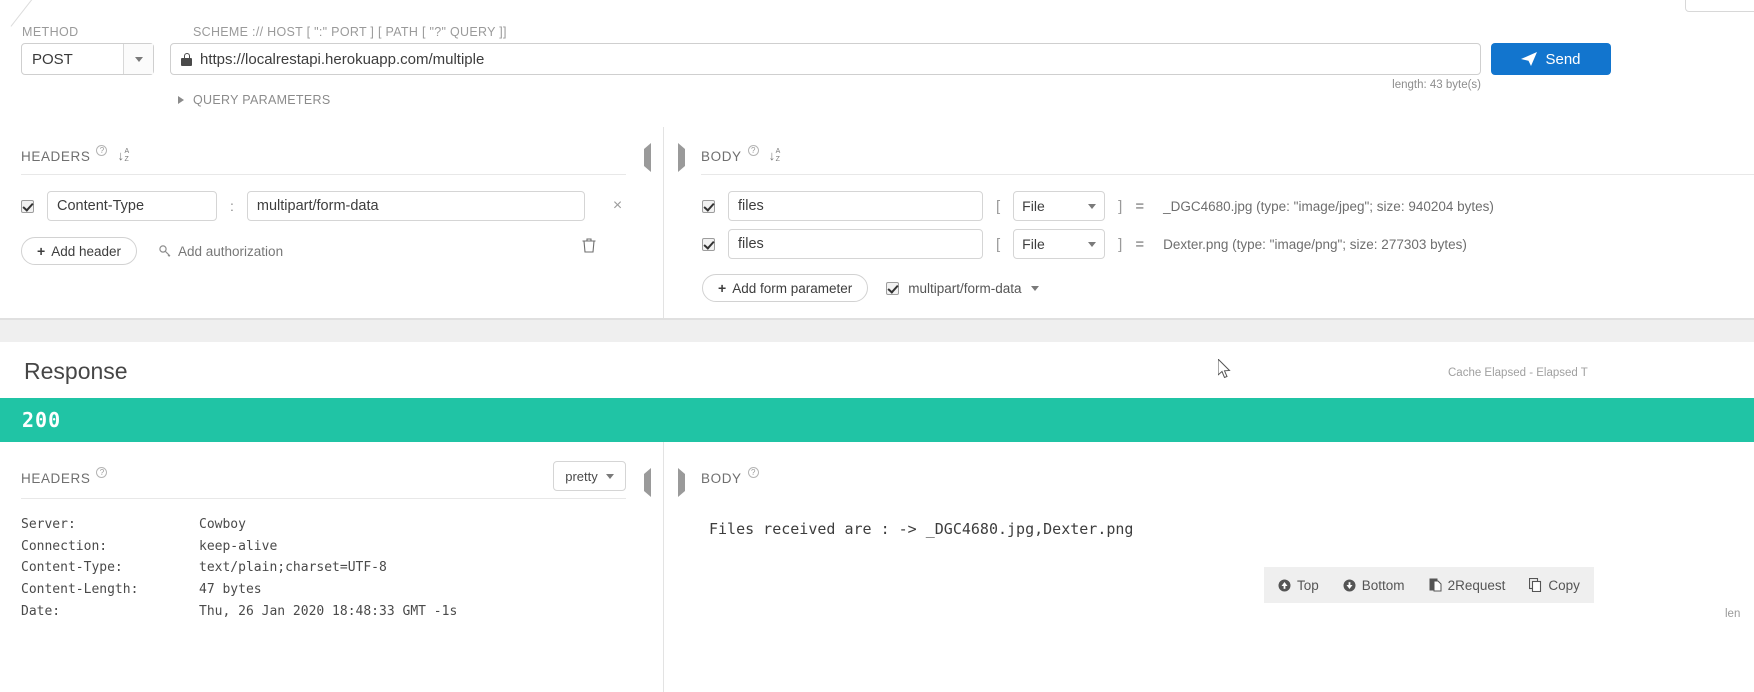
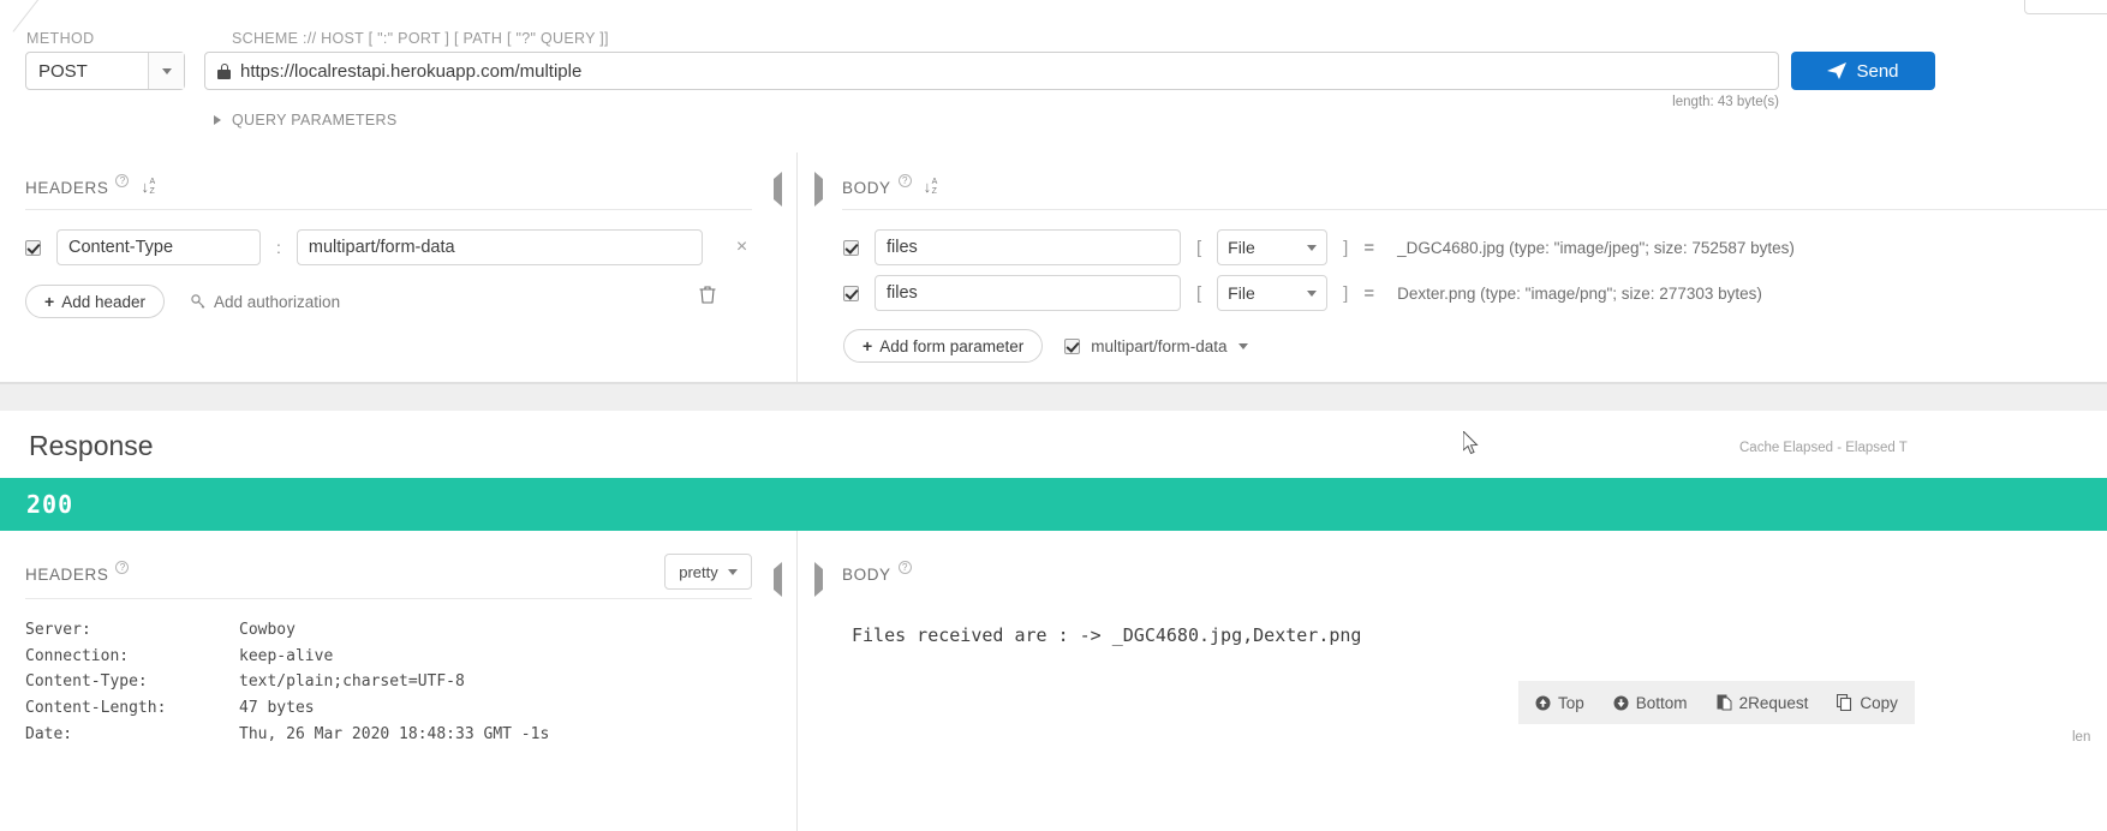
  METHOD
  SCHEME :// HOST [ ":" PORT ] [ PATH [ "?" QUERY ]]
  POST
  https://localrestapi.herokuapp.com/multiple
  Send
  length: 43 byte(s)
  QUERY PARAMETERS
  HEADERS
  ?
  ↓
  Content-Type
  :
  multipart/form-data
  ×
  +
  Add header
  Add authorization
  BODY
  ?
  ↓
  files
  [
  File
  ]
  =
- _DGC4680.jpg (type: "image/jpeg"; size: 940204 bytes)
+ _DGC4680.jpg (type: "image/jpeg"; size: 752587 bytes)
  files
  [
  File
  ]
  =
  Dexter.png (type: "image/png"; size: 277303 bytes)
  +
  Add form parameter
  multipart/form-data
  Response
  Cache Elapsed - Elapsed T
  200
  HEADERS
  ?
  pretty
  Server:
  Cowboy
  Connection:
  keep-alive
  Content-Type:
  text/plain;charset=UTF-8
  Content-Length:
  47 bytes
  Date:
- Thu, 26 Jan 2020 18:48:33 GMT -1s
+ Thu, 26 Mar 2020 18:48:33 GMT -1s
  BODY
  ?
  Files received are : -> _DGC4680.jpg,Dexter.png
  Top
  Bottom
  2Request
  Copy
  len
